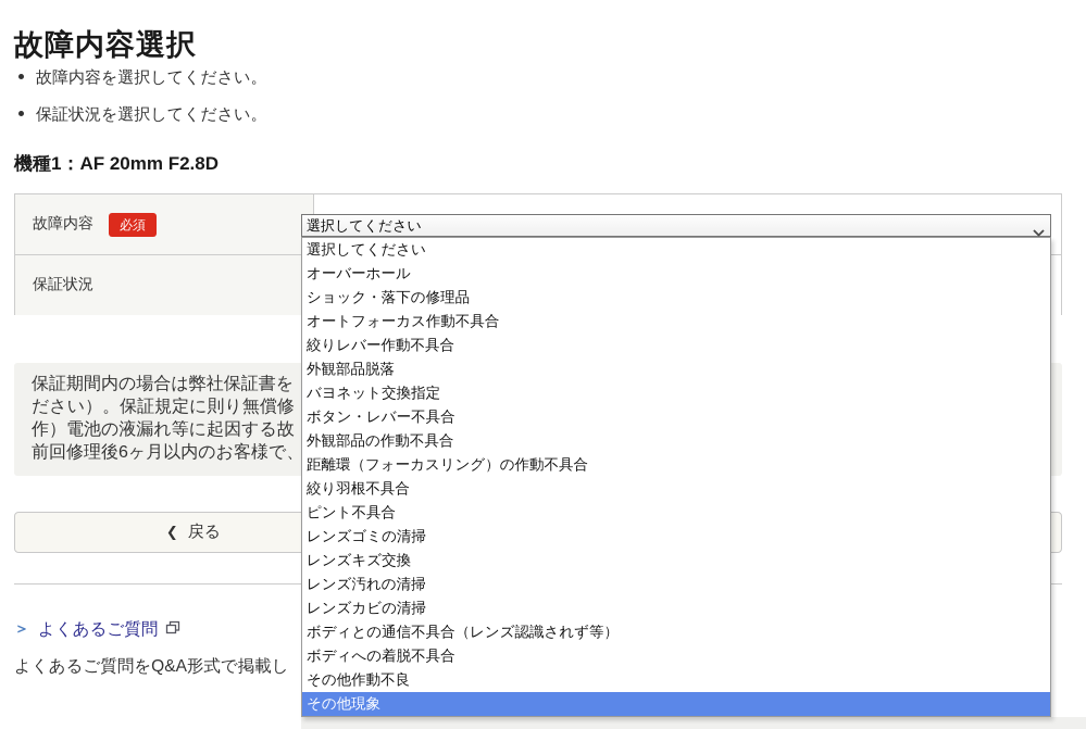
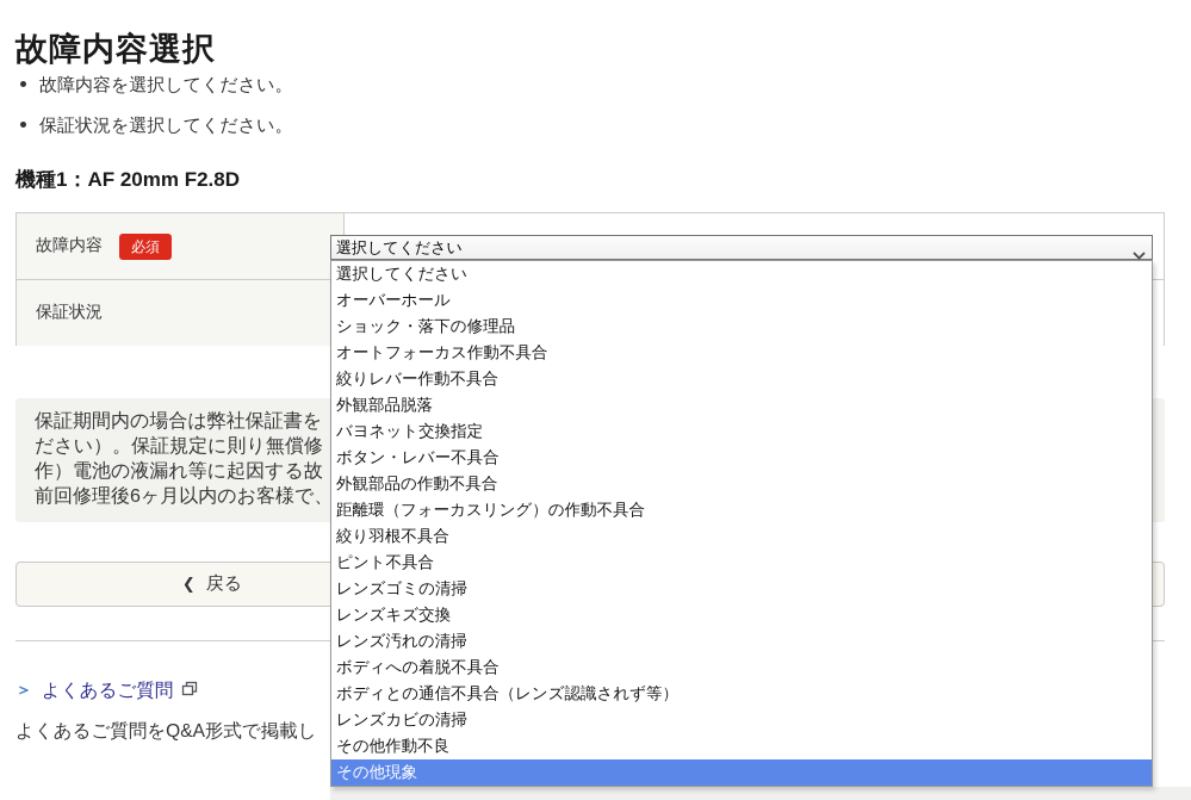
  故障内容選択
  故障内容を選択してください。
  保証状況を選択してください。
  機種1：AF 20mm F2.8D
  故障内容
  必須
  保証状況
  保証期間内の場合は弊社保証書を
  ださい）。保証規定に則り無償修
  作）電池の液漏れ等に起因する故
  前回修理後6ヶ月以内のお客様で、
  ❮
  戻る
  ＞
  よくあるご質問
  よくあるご質問をQ&A形式で掲載し
  選択してください
  選択してください
  オーバーホール
  ショック・落下の修理品
  オートフォーカス作動不具合
  絞りレバー作動不具合
  外観部品脱落
  バヨネット交換指定
  ボタン・レバー不具合
  外観部品の作動不具合
  距離環（フォーカスリング）の作動不具合
  絞り羽根不具合
  ピント不具合
  レンズゴミの清掃
  レンズキズ交換
  レンズ汚れの清掃
- レンズカビの清掃
+ ボディへの着脱不具合
  ボディとの通信不具合（レンズ認識されず等）
- ボディへの着脱不具合
+ レンズカビの清掃
  その他作動不良
  その他現象
